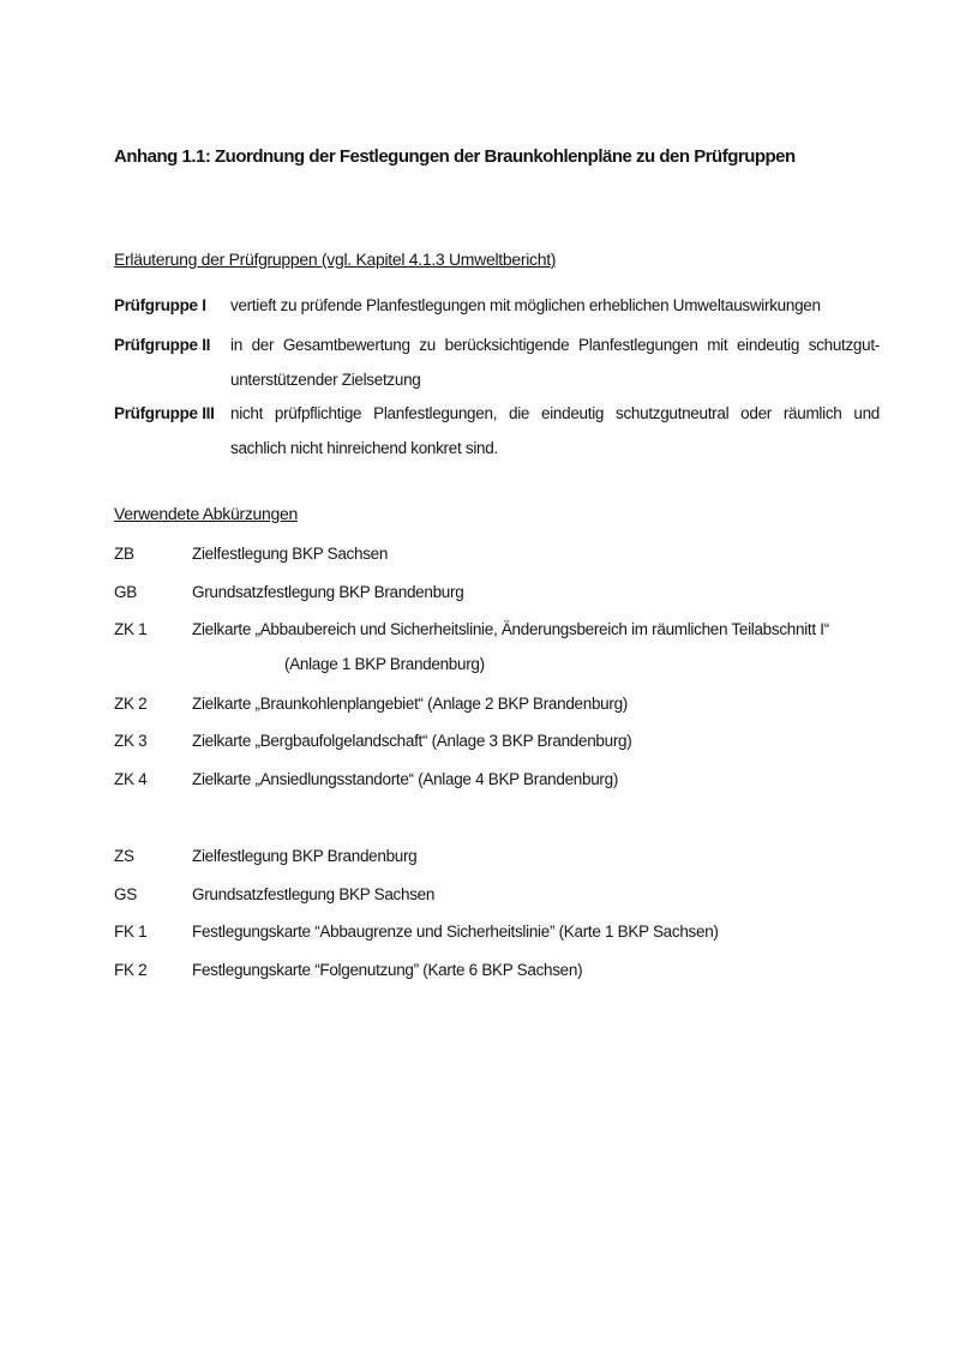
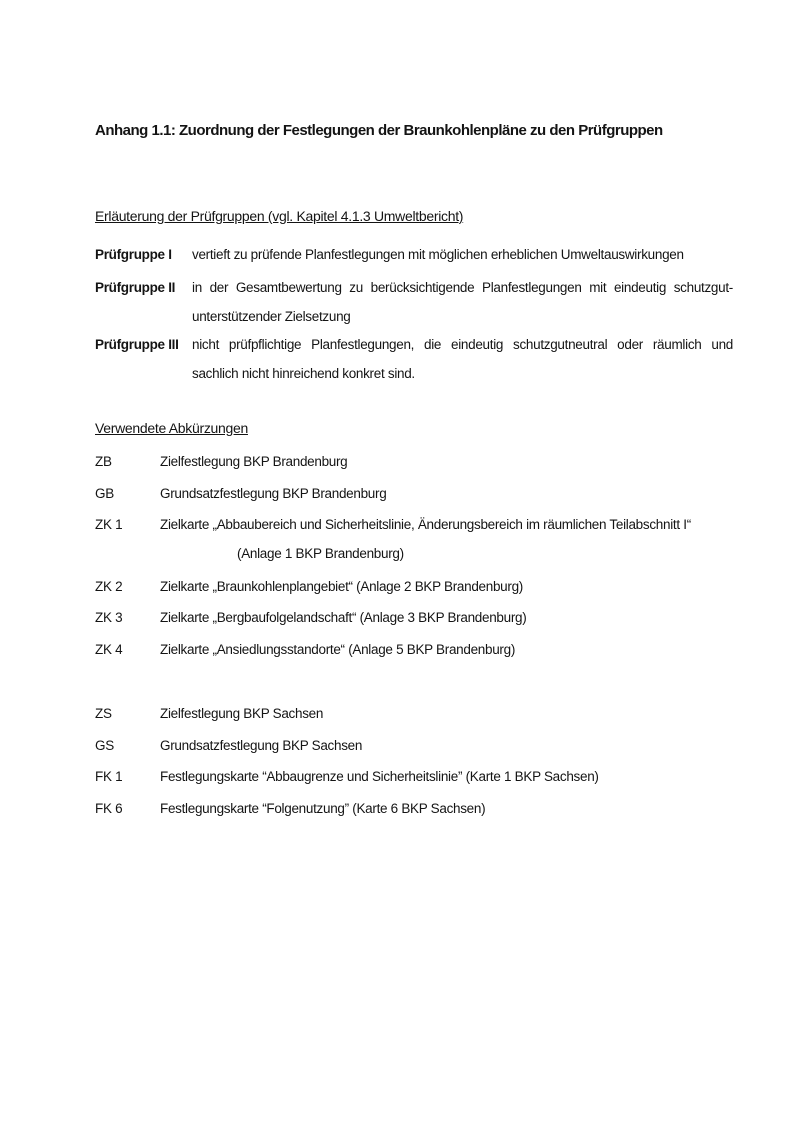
  Anhang 1.1: Zuordnung der Festlegungen der Braunkohlenpläne zu den Prüfgruppen
  Erläuterung der Prüfgruppen (vgl. Kapitel 4.1.3 Umweltbericht)
  Prüfgruppe I
  vertieft zu prüfende Planfestlegungen mit möglichen erheblichen Umweltauswirkungen
  Prüfgruppe II
  in der Gesamtbewertung zu berücksichtigende Planfestlegungen mit eindeutig schutzgut-
  unterstützender Zielsetzung
  Prüfgruppe III
  nicht prüfpflichtige Planfestlegungen, die eindeutig schutzgutneutral oder räumlich und
  sachlich nicht hinreichend konkret sind.
  Verwendete Abkürzungen
  ZB
- Zielfestlegung BKP Sachsen
+ Zielfestlegung BKP Brandenburg
  GB
  Grundsatzfestlegung BKP Brandenburg
  ZK 1
  Zielkarte „Abbaubereich und Sicherheitslinie, Änderungsbereich im räumlichen Teilabschnitt I“
  (Anlage 1 BKP Brandenburg)
  ZK 2
  Zielkarte „Braunkohlenplangebiet“ (Anlage 2 BKP Brandenburg)
  ZK 3
  Zielkarte „Bergbaufolgelandschaft“ (Anlage 3 BKP Brandenburg)
  ZK 4
- Zielkarte „Ansiedlungsstandorte“ (Anlage 4 BKP Brandenburg)
+ Zielkarte „Ansiedlungsstandorte“ (Anlage 5 BKP Brandenburg)
  ZS
- Zielfestlegung BKP Brandenburg
+ Zielfestlegung BKP Sachsen
  GS
  Grundsatzfestlegung BKP Sachsen
  FK 1
  Festlegungskarte “Abbaugrenze und Sicherheitslinie” (Karte 1 BKP Sachsen)
- FK 2
+ FK 6
  Festlegungskarte “Folgenutzung” (Karte 6 BKP Sachsen)
